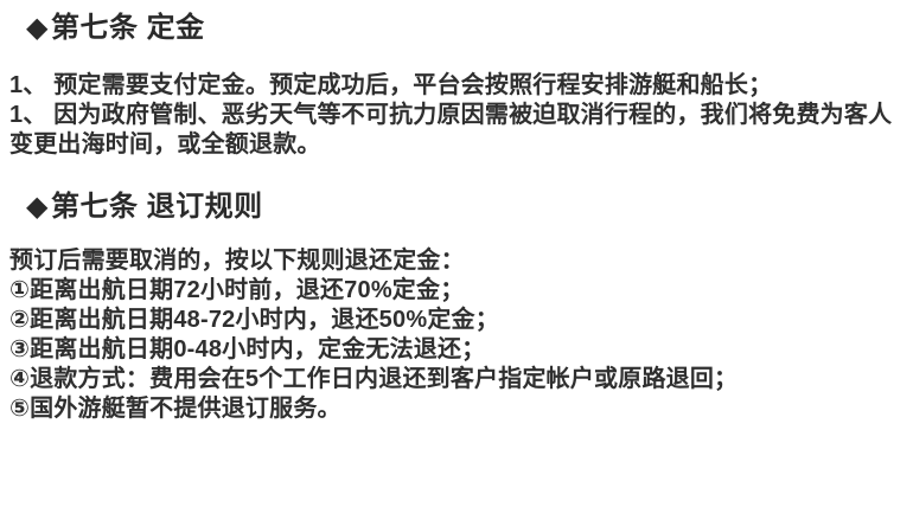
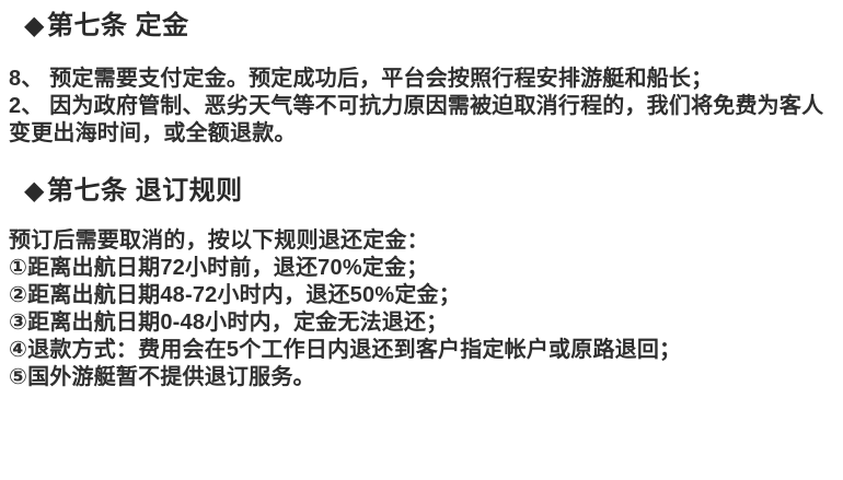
  ◆第七条 定金
- 1、 预定需要支付定金。预定成功后，平台会按照行程安排游艇和船长；
+ 8、 预定需要支付定金。预定成功后，平台会按照行程安排游艇和船长；
- 1、 因为政府管制、恶劣天气等不可抗力原因需被迫取消行程的，我们将免费为客人
+ 2、 因为政府管制、恶劣天气等不可抗力原因需被迫取消行程的，我们将免费为客人
  变更出海时间，或全额退款。
  ◆第七条 退订规则
  预订后需要取消的，按以下规则退还定金：
  ①距离出航日期72小时前，退还70%定金；
  ②距离出航日期48-72小时内，退还50%定金；
  ③距离出航日期0-48小时内，定金无法退还；
  ④退款方式：费用会在5个工作日内退还到客户指定帐户或原路退回；
  ⑤国外游艇暂不提供退订服务。
